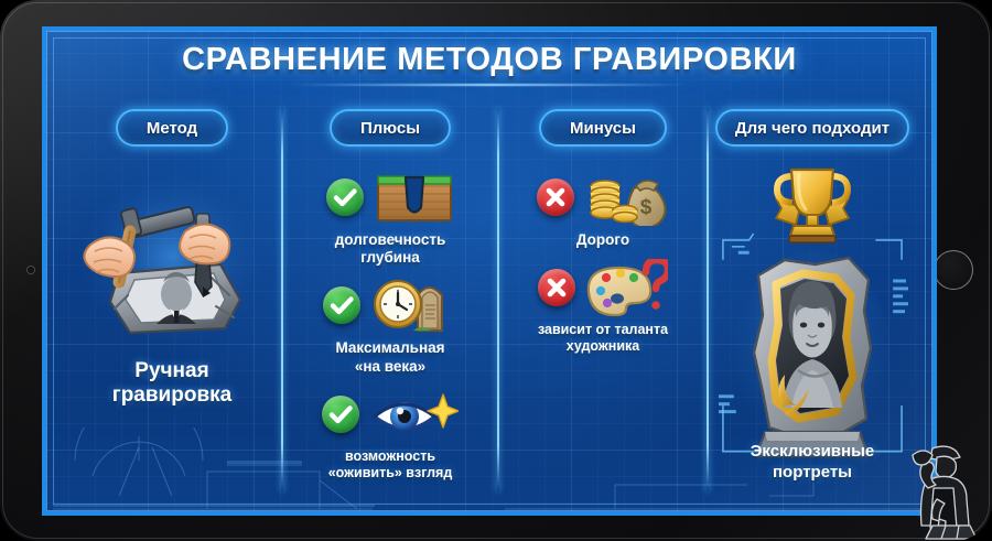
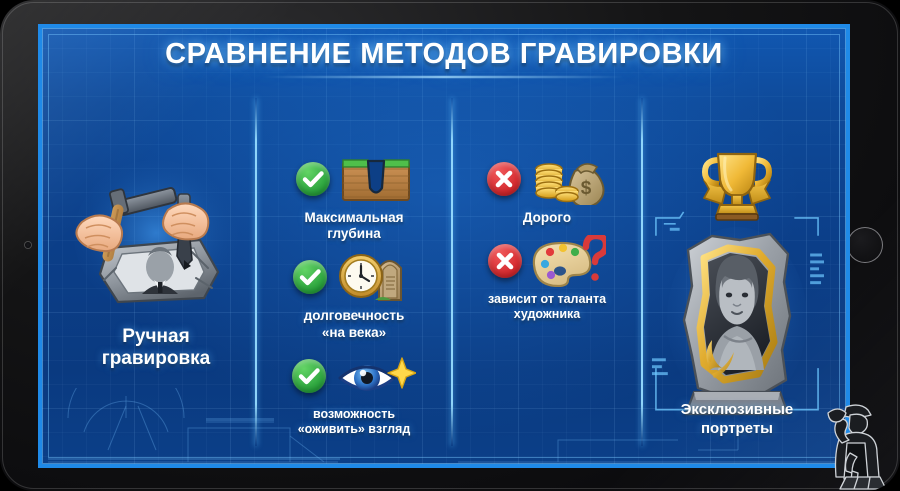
  СРАВНЕНИЕ МЕТОДОВ ГРАВИРОВКИ
- Метод
- Плюсы
- Минусы
- Для чего подходит
  Ручная
  гравировка
- долговечность
+ Максимальная
  глубина
- Максимальная
+ долговечность
  «на века»
  возможность
  «оживить» взгляд
  $
  Дорого
  зависит от таланта
  художника
  Эксклюзивные
  портреты
